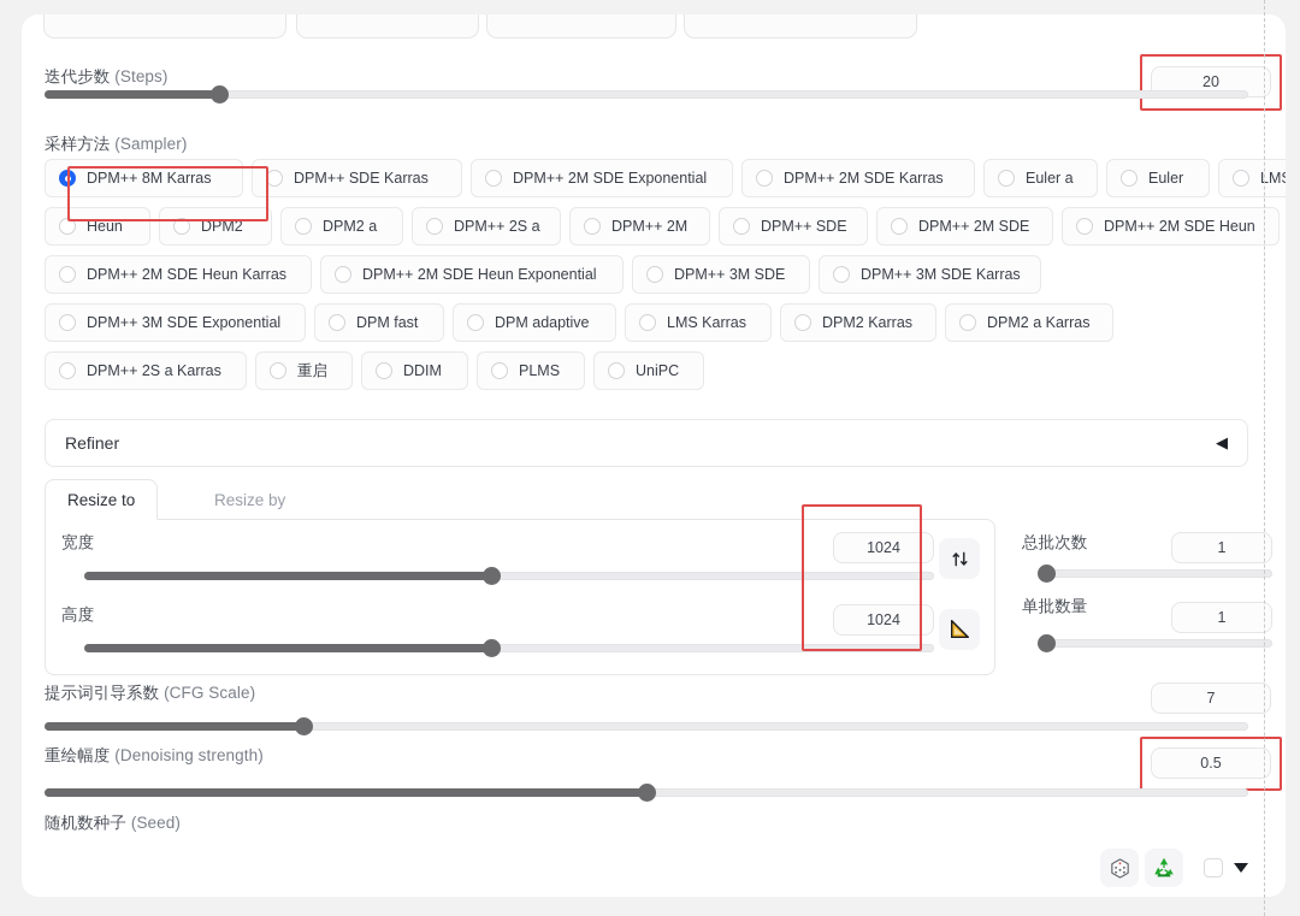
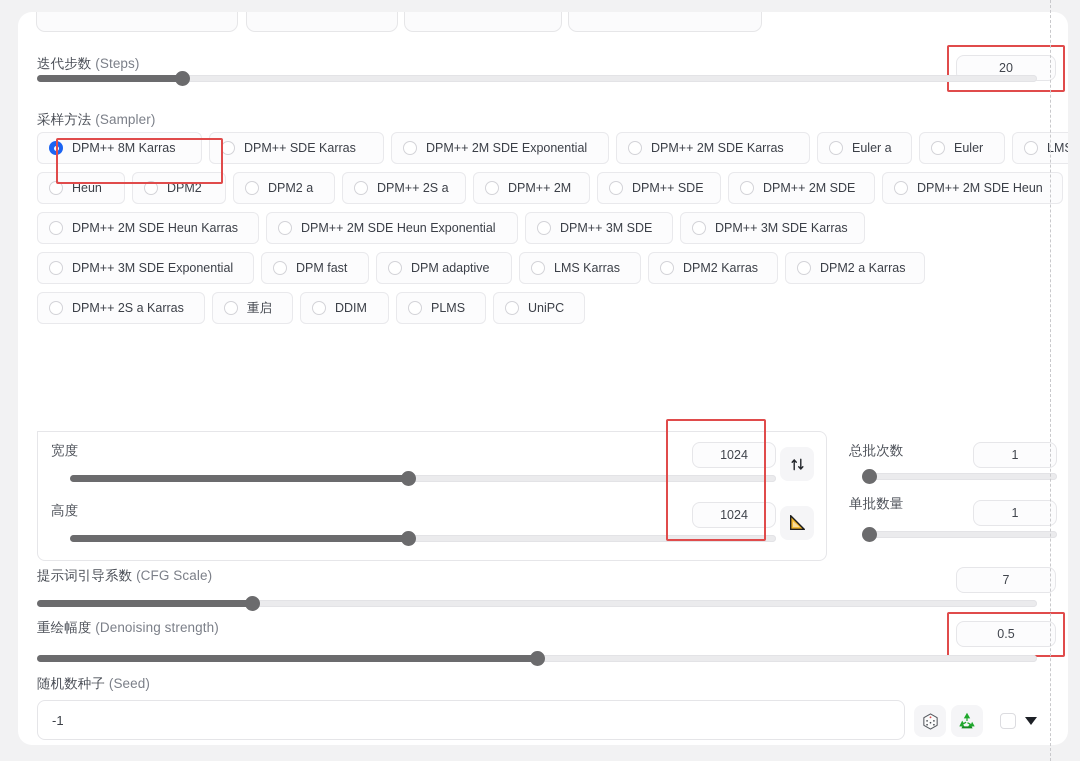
  迭代步数 (Steps)
  20
  采样方法 (Sampler)
  DPM++ 8M Karras
  DPM++ SDE Karras
  DPM++ 2M SDE Exponential
  DPM++ 2M SDE Karras
  Euler a
  Euler
  Heun
  DPM2
  DPM2 a
  DPM++ 2S a
  DPM++ 2M
  DPM++ SDE
  DPM++ 2M SDE
  DPM++ 2M SDE Heun
  DPM++ 2M SDE Heun Karras
  DPM++ 2M SDE Heun Exponential
  DPM++ 3M SDE
  DPM++ 3M SDE Karras
  DPM++ 3M SDE Exponential
  DPM fast
  DPM adaptive
  LMS Karras
  DPM2 Karras
  DPM2 a Karras
  DPM++ 2S a Karras
  重启
  DDIM
  PLMS
  UniPC
- Refiner
- ◀
- Resize to
- Resize by
  宽度
  1024
  高度
  1024
  总批次数
  1
  单批数量
  1
  提示词引导系数 (CFG Scale)
  7
  重绘幅度 (Denoising strength)
  0.5
  随机数种子 (Seed)
+ -1
